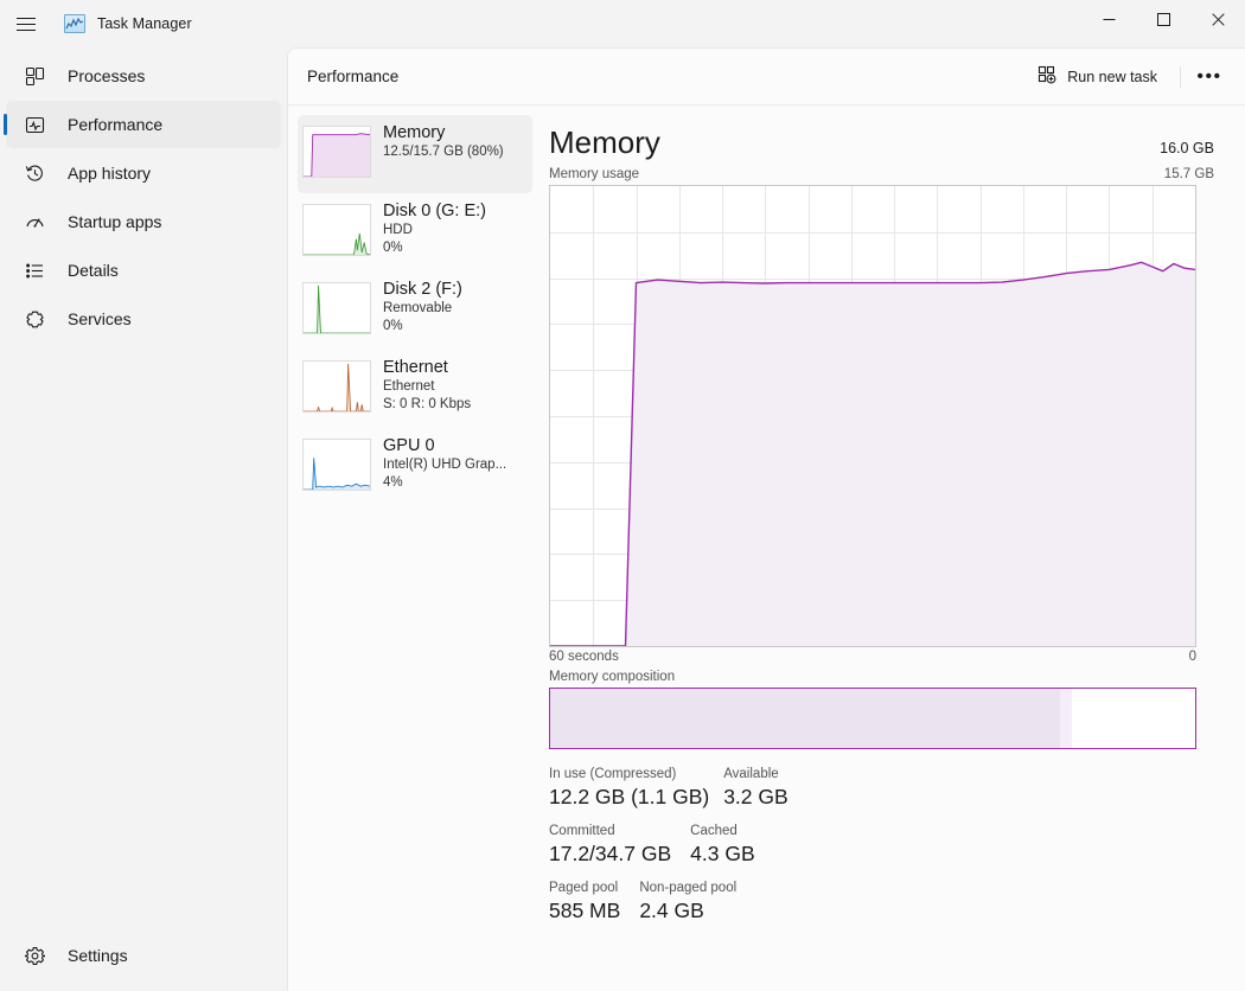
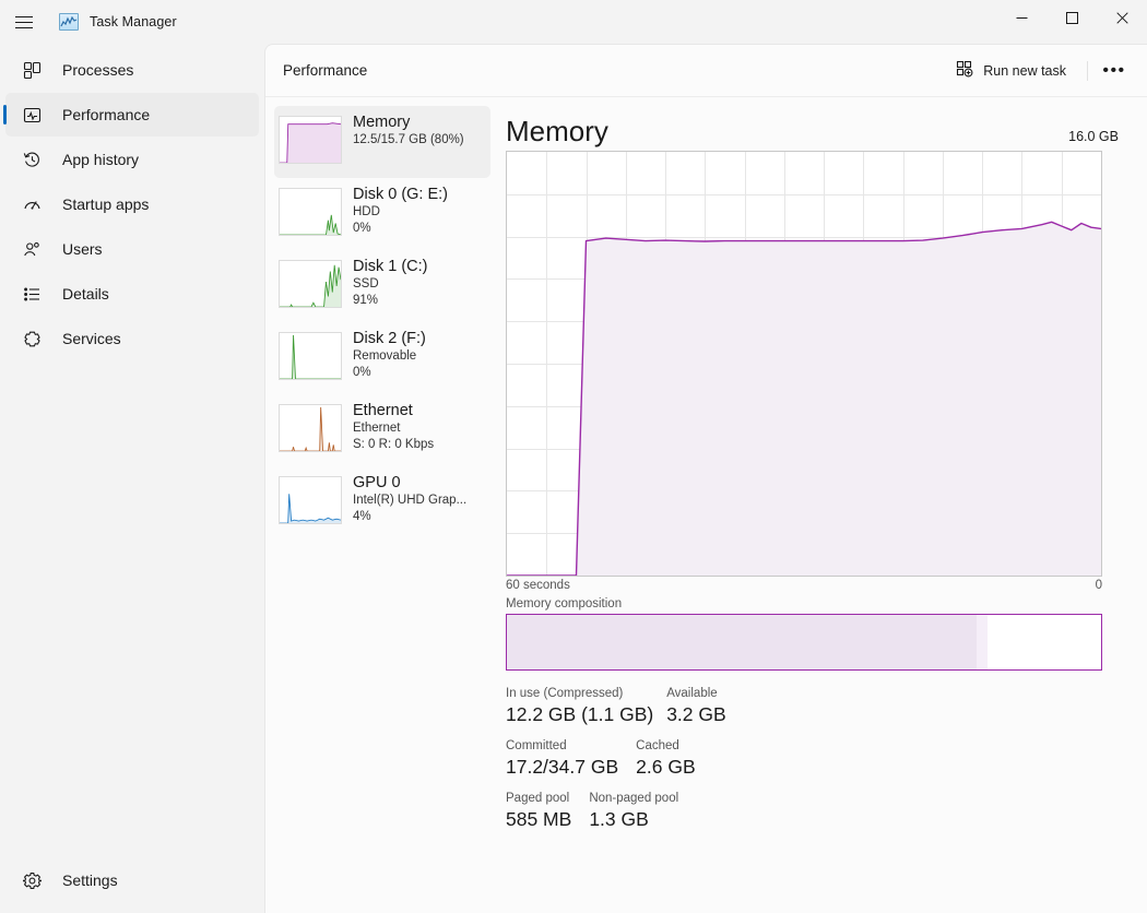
  Task Manager
  Processes
  Performance
  App history
  Startup apps
+ Users
  Details
  Services
  Settings
  Performance
  Run new task
  •••
  Memory
  12.5/15.7 GB (80%)
  Disk 0 (G: E:)
  HDD
  0%
+ Disk 1 (C:)
+ SSD
+ 91%
  Disk 2 (F:)
  Removable
  0%
  Ethernet
  Ethernet
  S: 0 R: 0 Kbps
  GPU 0
  Intel(R) UHD Grap...
  4%
  Memory
  16.0 GB
- Memory usage
- 15.7 GB
  60 seconds
  0
  Memory composition
  In use (Compressed)
  12.2 GB (1.1 GB)
  Available
  3.2 GB
  Committed
  17.2/34.7 GB
  Cached
- 4.3 GB
+ 2.6 GB
  Paged pool
  585 MB
  Non-paged pool
- 2.4 GB
+ 1.3 GB
